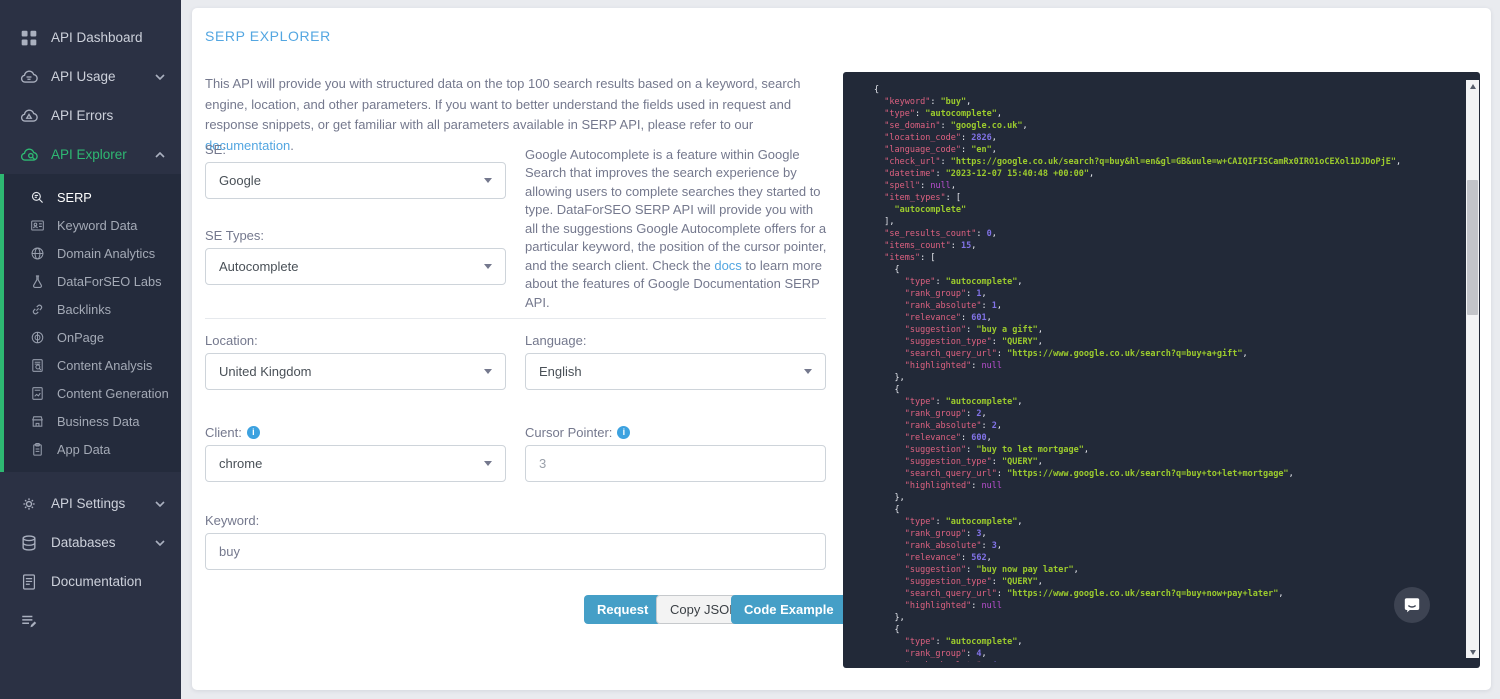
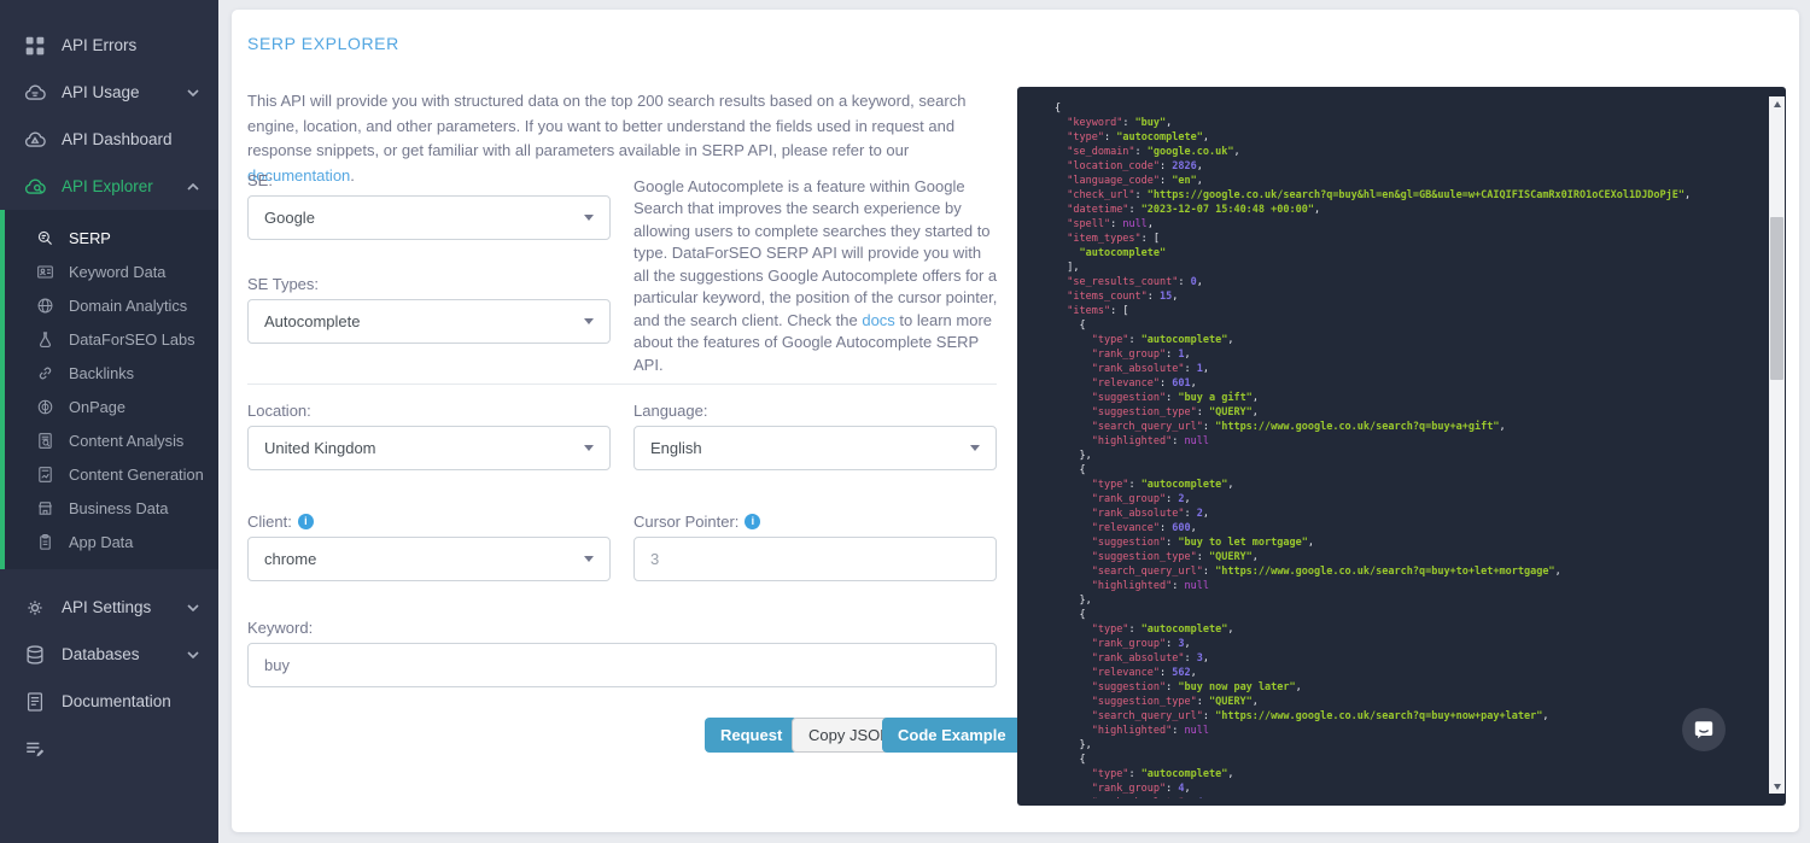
- API Dashboard
+ API Errors
  API Usage
- API Errors
+ API Dashboard
  API Explorer
  SERP
  Keyword Data
  Domain Analytics
  DataForSEO Labs
  Backlinks
  OnPage
  Content Analysis
  Content Generation
  Business Data
  App Data
  API Settings
  Databases
  Documentation
  SERP EXPLORER
- This API will provide you with structured data on the top 100 search results based on a keyword, search engine, location, and other parameters. If you want to better understand the fields used in request and response snippets, or get familiar with all parameters available in SERP API, please refer to our documentation.
+ This API will provide you with structured data on the top 200 search results based on a keyword, search engine, location, and other parameters. If you want to better understand the fields used in request and response snippets, or get familiar with all parameters available in SERP API, please refer to our documentation.
- Google Autocomplete is a feature within Google Search that improves the search experience by allowing users to complete searches they started to type. DataForSEO SERP API will provide you with all the suggestions Google Autocomplete offers for a particular keyword, the position of the cursor pointer, and the search client. Check the docs to learn more about the features of Google Documentation SERP API.
+ Google Autocomplete is a feature within Google Search that improves the search experience by allowing users to complete searches they started to type. DataForSEO SERP API will provide you with all the suggestions Google Autocomplete offers for a particular keyword, the position of the cursor pointer, and the search client. Check the docs to learn more about the features of Google Autocomplete SERP API.
  SE:
  Google
  SE Types:
  Autocomplete
  Location:
  United Kingdom
  Language:
  English
  Client:
  chrome
  Cursor Pointer:
  3
  Keyword:
  buy
  Request
  Copy JSO
  Code Example
  {
  "keyword": "buy",
  "type": "autocomplete",
  "se_domain": "google.co.uk",
  "location_code": 2826,
  "language_code": "en",
  "check_url": "https://google.co.uk/search?q=buy&hl=en&gl=GB&uule=w+CAIQIFISCamRx0IRO1oCEXol1DJDoPjE",
  "datetime": "2023-12-07 15:40:48 +00:00",
  "spell": null,
  "item_types": [
  "autocomplete"
  ],
  "se_results_count": 0,
  "items_count": 15,
  "items": [
  {
  "type": "autocomplete",
  "rank_group": 1,
  "rank_absolute": 1,
  "relevance": 601,
  "suggestion": "buy a gift",
  "suggestion_type": "QUERY",
  "search_query_url": "https://www.google.co.uk/search?q=buy+a+gift",
  "highlighted": null
  },
  {
  "type": "autocomplete",
  "rank_group": 2,
  "rank_absolute": 2,
  "relevance": 600,
  "suggestion": "buy to let mortgage",
  "suggestion_type": "QUERY",
  "search_query_url": "https://www.google.co.uk/search?q=buy+to+let+mortgage",
  "highlighted": null
  },
  {
  "type": "autocomplete",
  "rank_group": 3,
  "rank_absolute": 3,
  "relevance": 562,
  "suggestion": "buy now pay later",
  "suggestion_type": "QUERY",
  "search_query_url": "https://www.google.co.uk/search?q=buy+now+pay+later",
  "highlighted": null
  },
  {
  "type": "autocomplete",
  "rank_group": 4,
